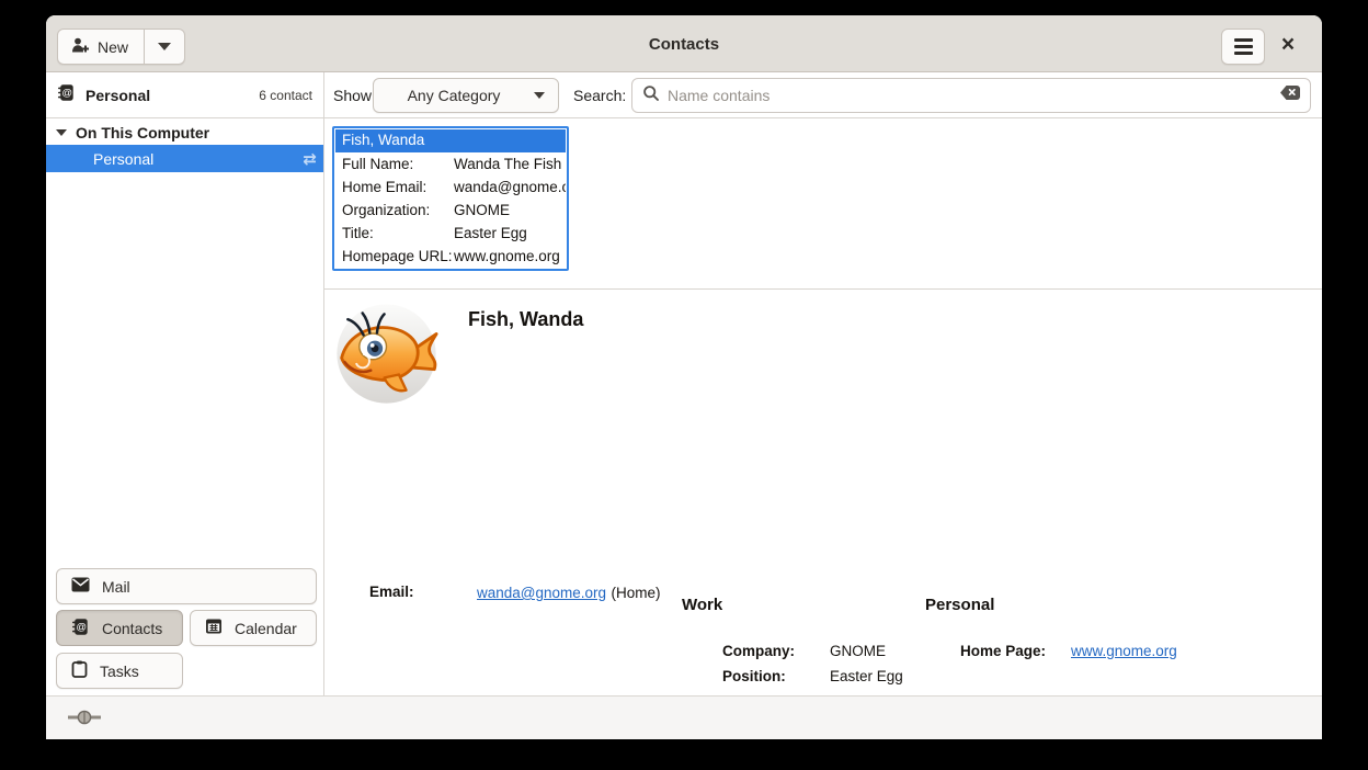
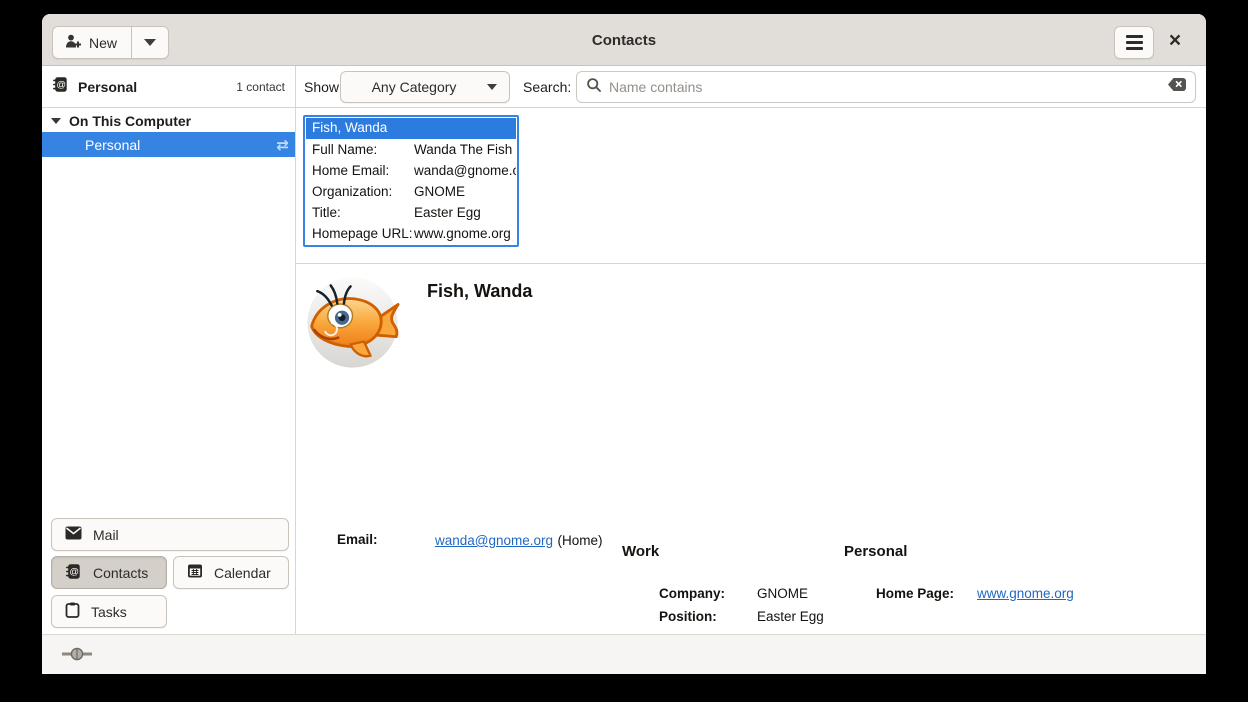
  Contacts
  New
  ×
  @
  Personal
- 6 contact
+ 1 contact
  Show
  Any Category
  Search:
  Name contains
  On This Computer
  Personal
  ⇄
  Mail
  @
  Contacts
  Calendar
  Tasks
  Fish, Wanda
  Full Name:
  Wanda The Fish
  Home Email:
  wanda@gnome.
  Organization:
  GNOME
  Title:
  Easter Egg
  Homepage URL:
  www.gnome.org
  Fish, Wanda
  Email:
  wanda@gnome.org (Home)
  Work
  Personal
  Company:
  GNOME
  Position:
  Easter Egg
  Home Page:
  www.gnome.org
